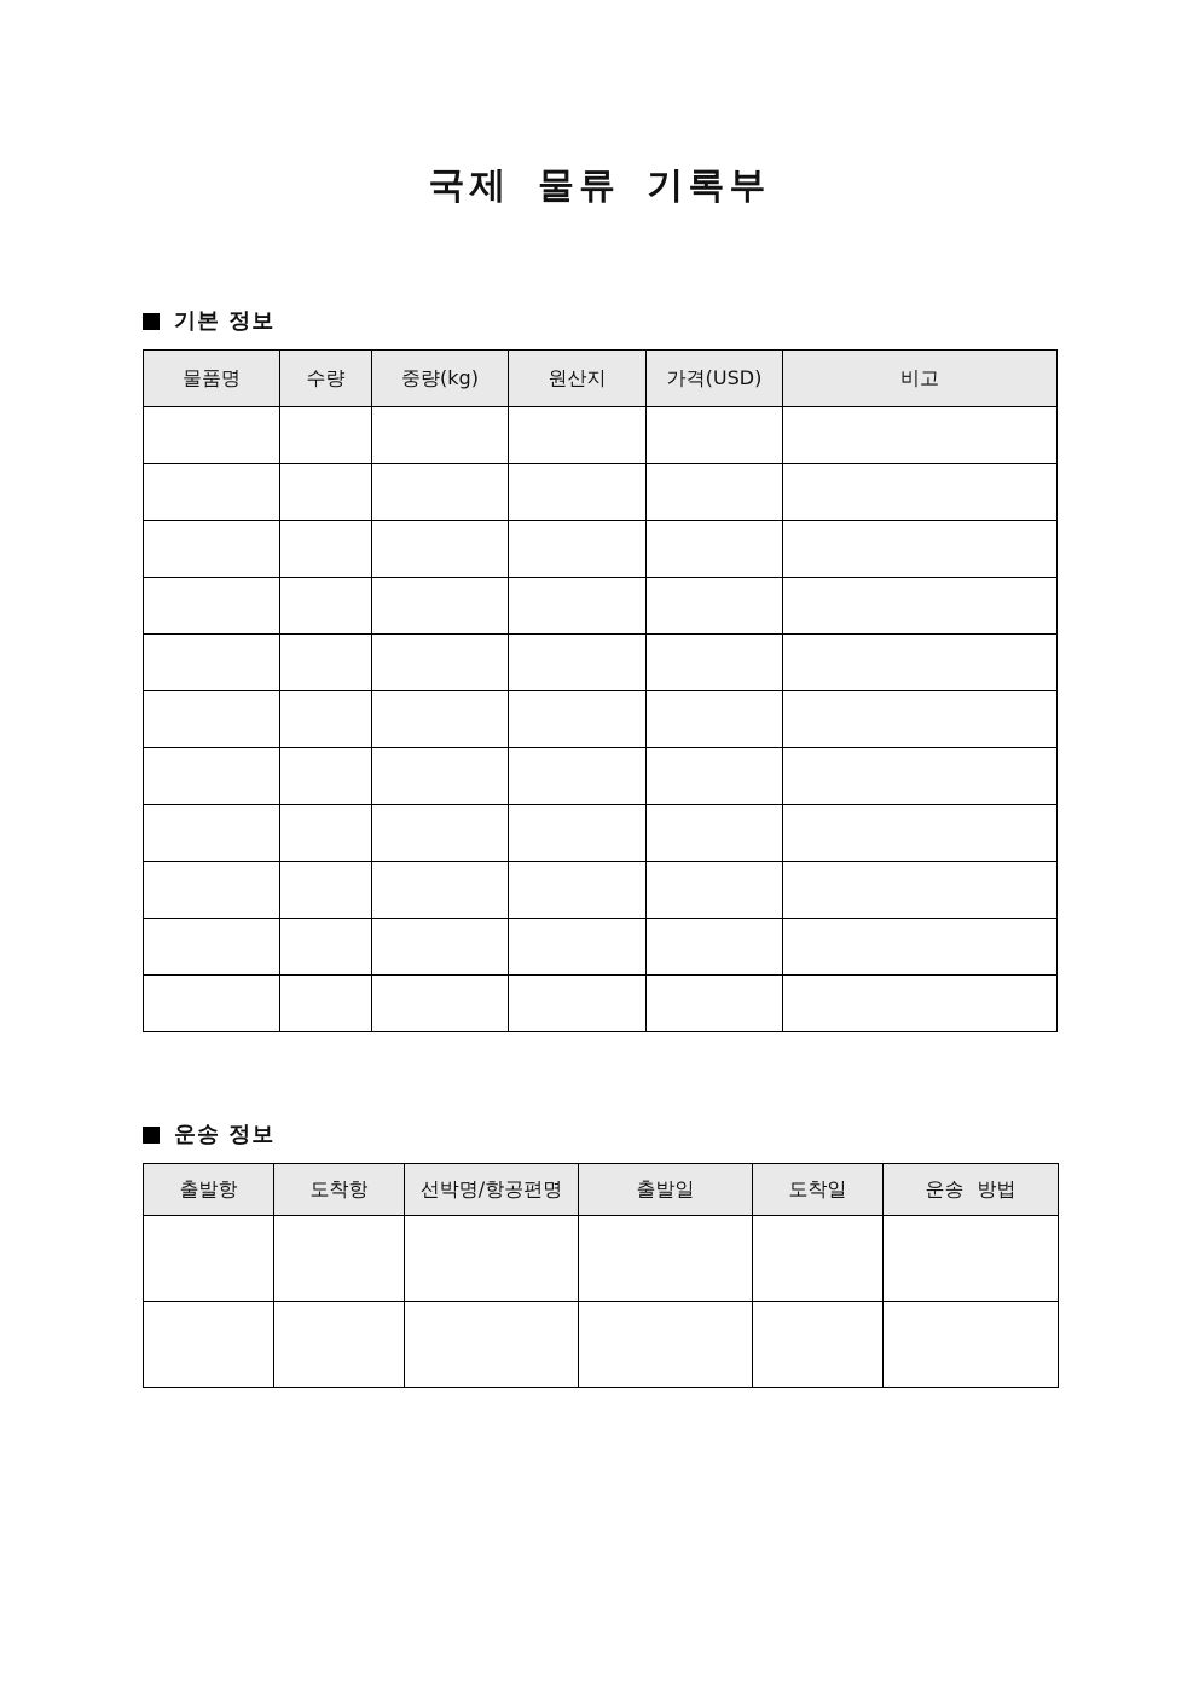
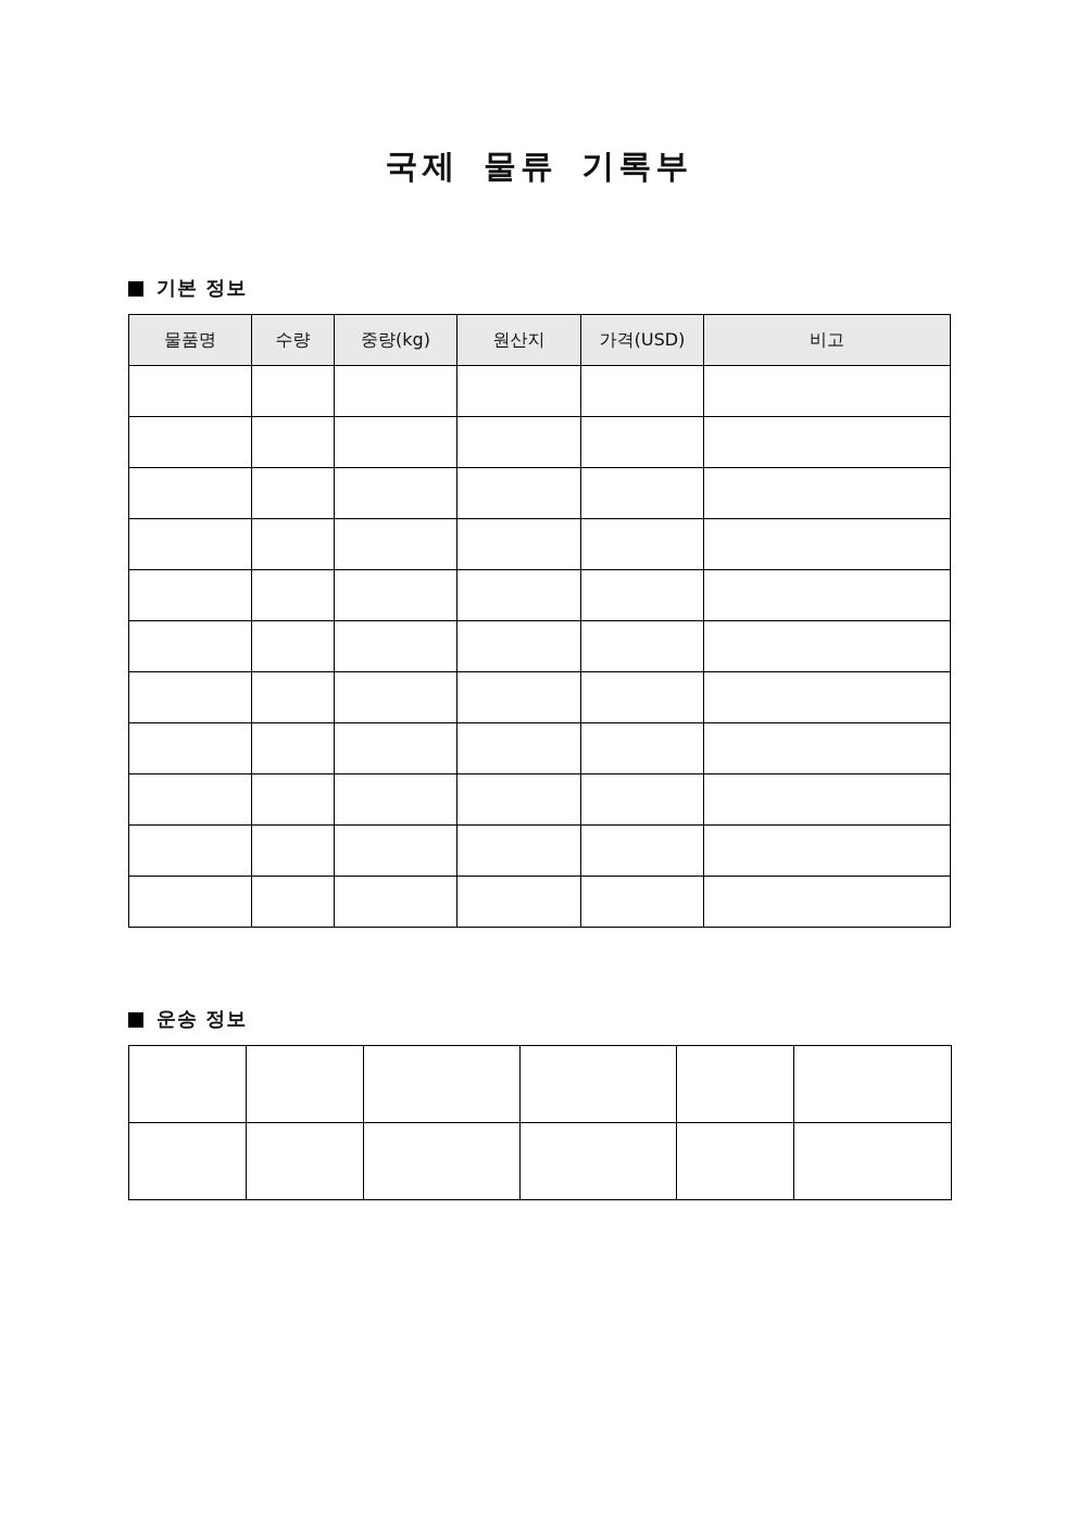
  국제 물류 기록부
  기본 정보
  물품명	수량	중량(kg)	원산지	가격(USD)	비고
  운송 정보
- 출발항	도착항	선박명/항공편명	출발일	도착일	운송 방법
